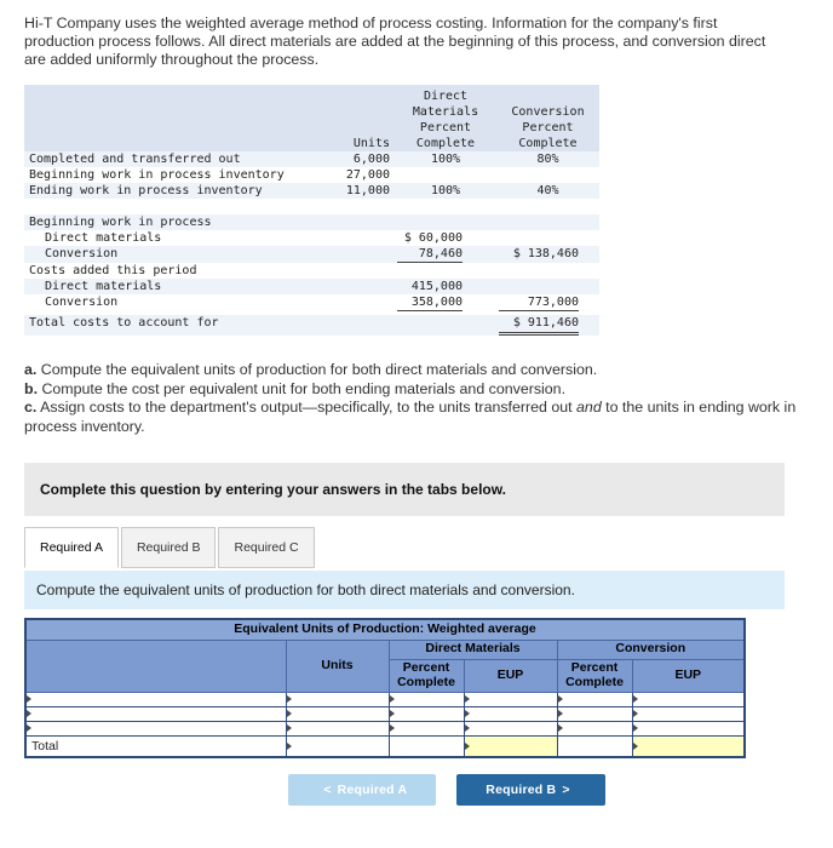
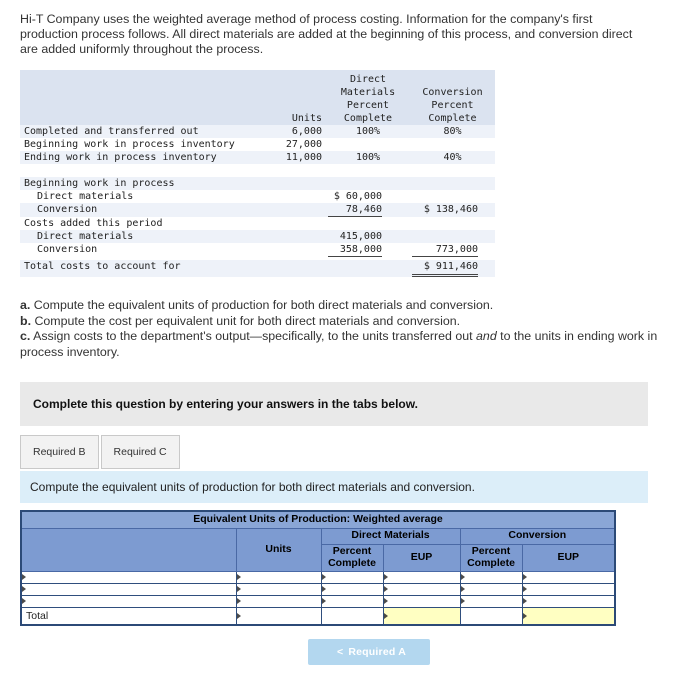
  Hi-T Company uses the weighted average method of process costing. Information for the company's first production process follows. All direct materials are added at the beginning of this process, and conversion direct are added uniformly throughout the process.
  Direct
  Materials
  Conversion
  Percent
  Percent
  Units
  Complete
  Complete
  Completed and transferred out
  6,000
  100%
  80%
  Beginning work in process inventory
  27,000
  Ending work in process inventory
  11,000
  100%
  40%
  Beginning work in process
  Direct materials
  $ 60,000
  Conversion
  78,460
  $ 138,460
  Costs added this period
  Direct materials
  415,000
  Conversion
  358,000
  773,000
  Total costs to account for
  $ 911,460
  a. Compute the equivalent units of production for both direct materials and conversion.
- b. Compute the cost per equivalent unit for both ending materials and conversion.
+ b. Compute the cost per equivalent unit for both direct materials and conversion.
  c. Assign costs to the department's output—specifically, to the units transferred out and to the units in ending work in process inventory.
  Complete this question by entering your answers in the tabs below.
- Required A
  Required B
  Required C
  Compute the equivalent units of production for both direct materials and conversion.
  Equivalent Units of Production: Weighted average
  	Units	Direct Materials	Conversion
  Percent Complete	EUP	Percent Complete	EUP
  Total
  < Required A
- Required B >
